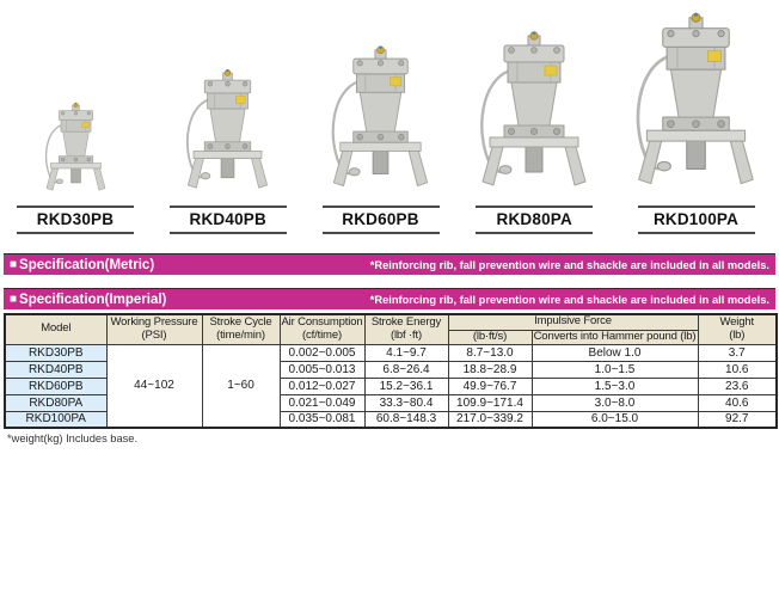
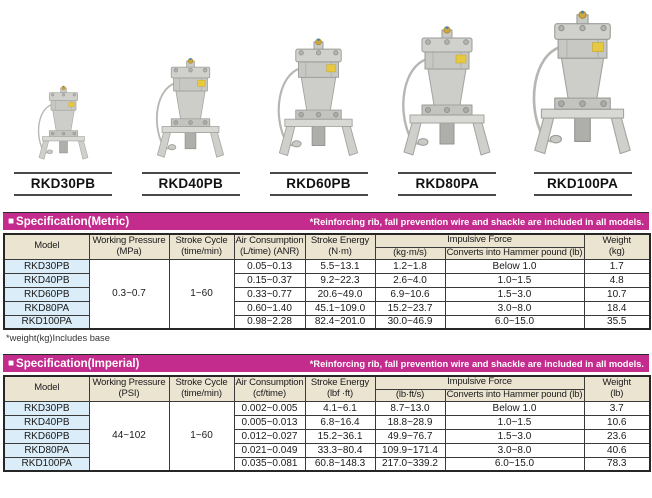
  RKD30PB
  RKD40PB
  RKD60PB
  RKD80PA
  RKD100PA
  ■
  Specification(Metric)
  *Reinforcing rib, fall prevention wire and shackle are included in all models.
+ Model	Working Pressure(MPa)	Stroke Cycle(time/min)	Air Consumption(L/time) (ANR)	Stroke Energy(N·m)	Impulsive Force	Weight(kg)
+ (kg·m/s)	Converts into Hammer pound (lb)
+ RKD30PB	0.3~0.7	1~60	0.05~0.13	5.5~13.1	1.2~1.8	Below 1.0	1.7
+ RKD40PB	0.15~0.37	9.2~22.3	2.6~4.0	1.0~1.5	4.8
+ RKD60PB	0.33~0.77	20.6~49.0	6.9~10.6	1.5~3.0	10.7
+ RKD80PA	0.60~1.40	45.1~109.0	15.2~23.7	3.0~8.0	18.4
+ RKD100PA	0.98~2.28	82.4~201.0	30.0~46.9	6.0~15.0	35.5
+ *weight(kg)Includes base
  ■
  Specification(Imperial)
  *Reinforcing rib, fall prevention wire and shackle are included in all models.
  Model	Working Pressure(PSI)	Stroke Cycle(time/min)	Air Consumption(cf/time)	Stroke Energy(lbf ·ft)	Impulsive Force	Weight(lb)
  (lb·ft/s)	Converts into Hammer pound (lb)
- RKD30PB	44~102	1~60	0.002~0.005	4.1~9.7	8.7~13.0	Below 1.0	3.7
+ RKD30PB	44~102	1~60	0.002~0.005	4.1~6.1	8.7~13.0	Below 1.0	3.7
- RKD40PB	0.005~0.013	6.8~26.4	18.8~28.9	1.0~1.5	10.6
+ RKD40PB	0.005~0.013	6.8~16.4	18.8~28.9	1.0~1.5	10.6
  RKD60PB	0.012~0.027	15.2~36.1	49.9~76.7	1.5~3.0	23.6
  RKD80PA	0.021~0.049	33.3~80.4	109.9~171.4	3.0~8.0	40.6
- RKD100PA	0.035~0.081	60.8~148.3	217.0~339.2	6.0~15.0	92.7
+ RKD100PA	0.035~0.081	60.8~148.3	217.0~339.2	6.0~15.0	78.3
- *weight(kg) Includes base.
